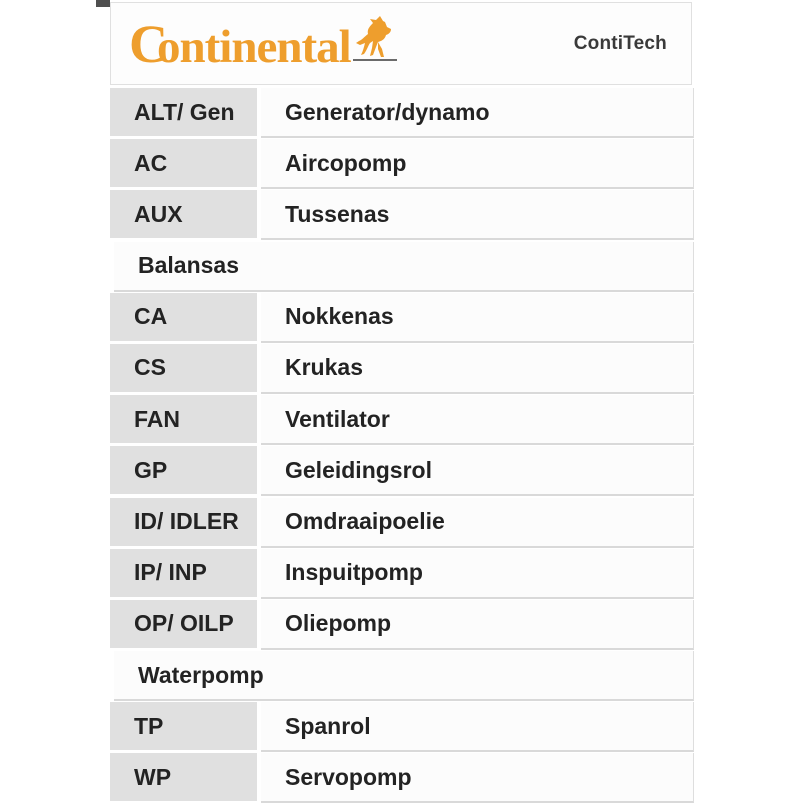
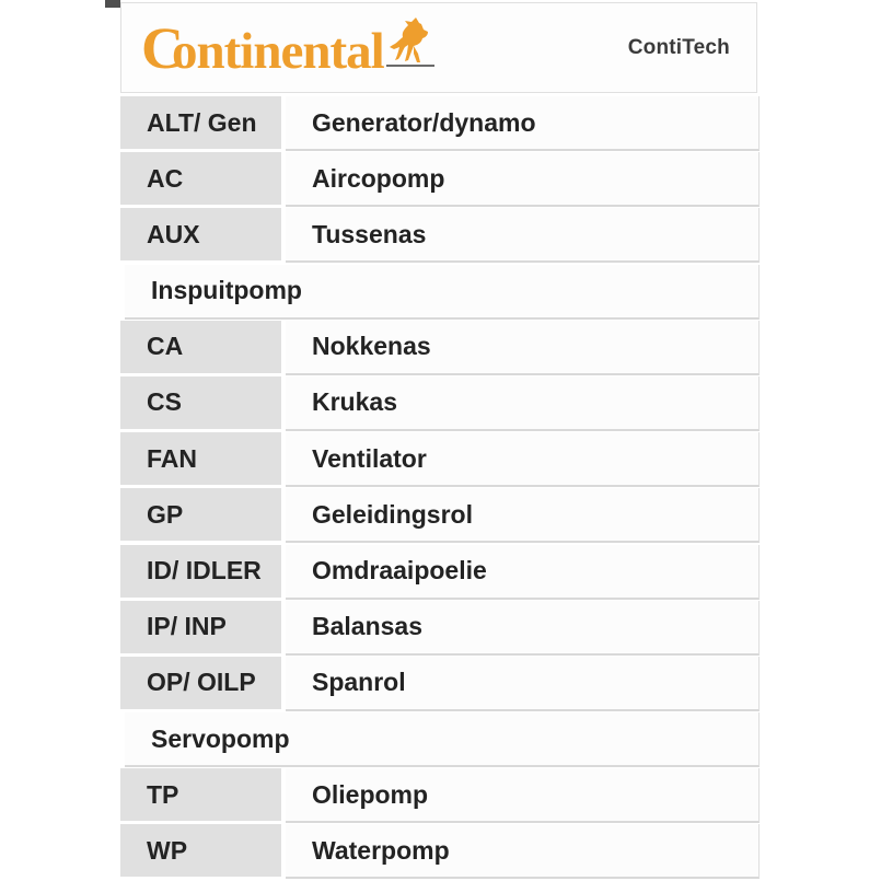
  Continental
  ContiTech
  ALT/ Gen
  Generator/dynamo
  AC
  Aircopomp
  AUX
  Tussenas
- Balansas
+ Inspuitpomp
  CA
  Nokkenas
  CS
  Krukas
  FAN
  Ventilator
  GP
  Geleidingsrol
  ID/ IDLER
  Omdraaipoelie
  IP/ INP
- Inspuitpomp
+ Balansas
  OP/ OILP
- Oliepomp
+ Spanrol
- Waterpomp
+ Servopomp
  TP
- Spanrol
+ Oliepomp
  WP
- Servopomp
+ Waterpomp
